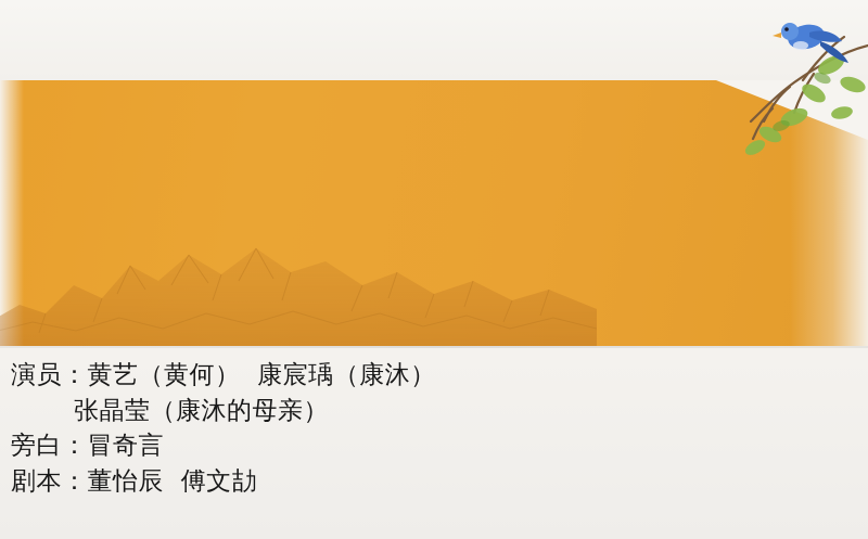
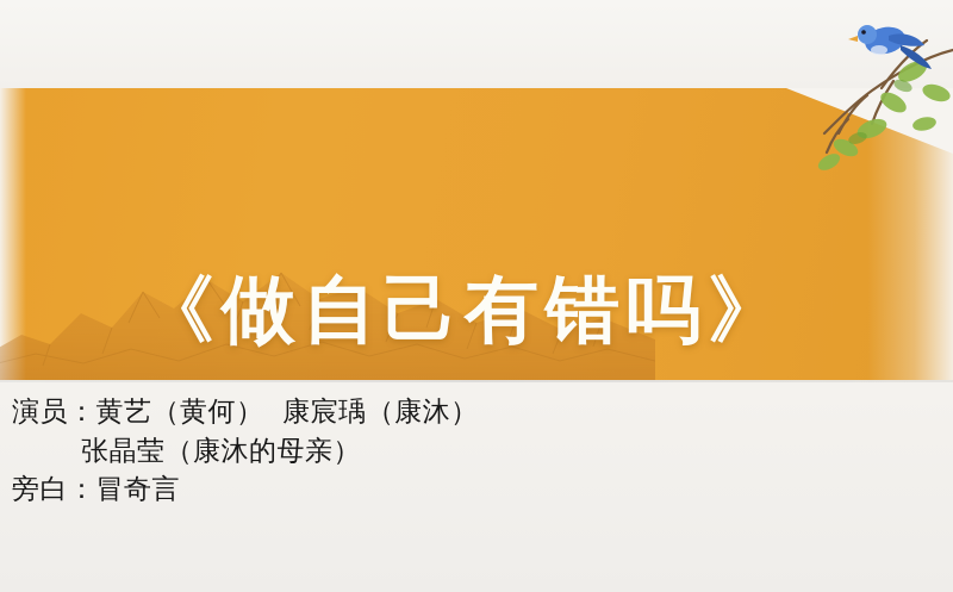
+ 《做自己有错吗》
  演员：黄艺（黄何） 康宸瑀（康沐）
  张晶莹（康沐的母亲）
  旁白：冒奇言
- 剧本：董怡辰 傅文劼
